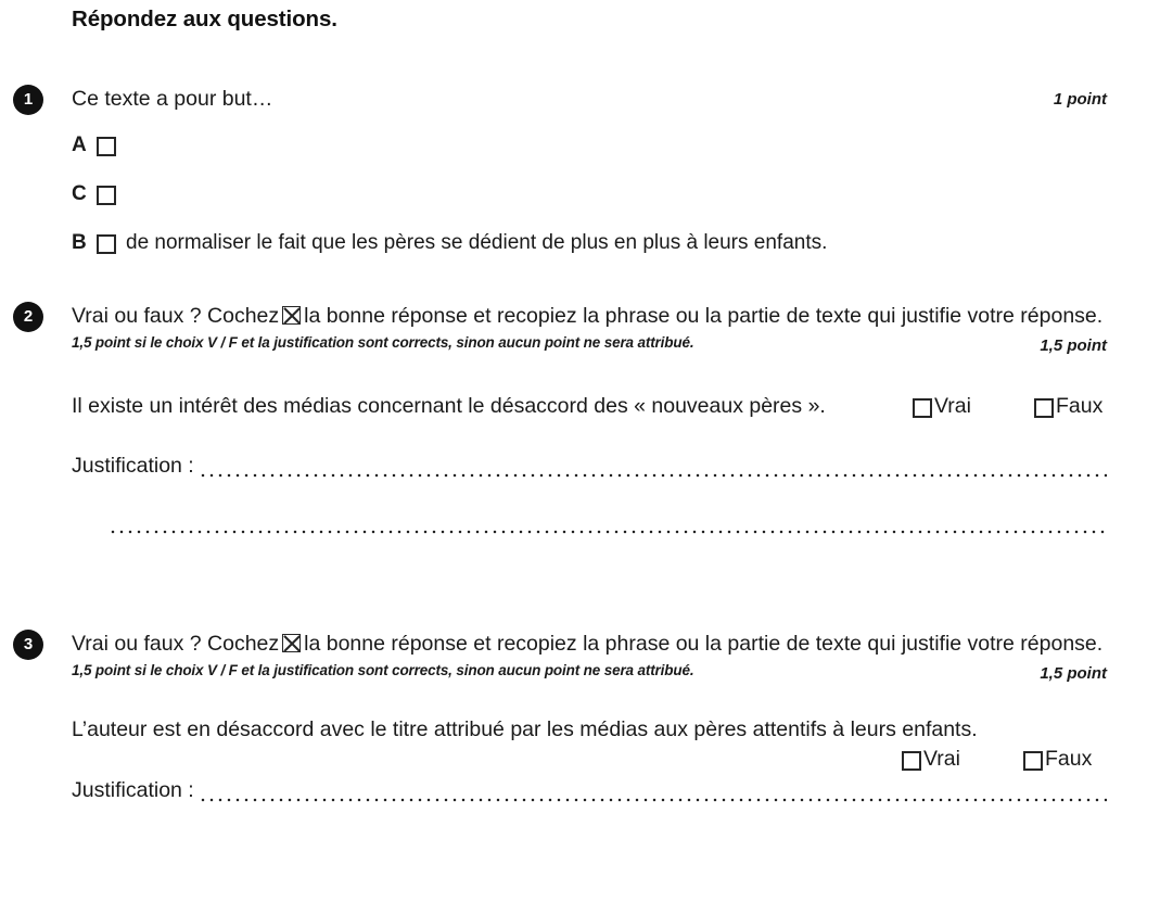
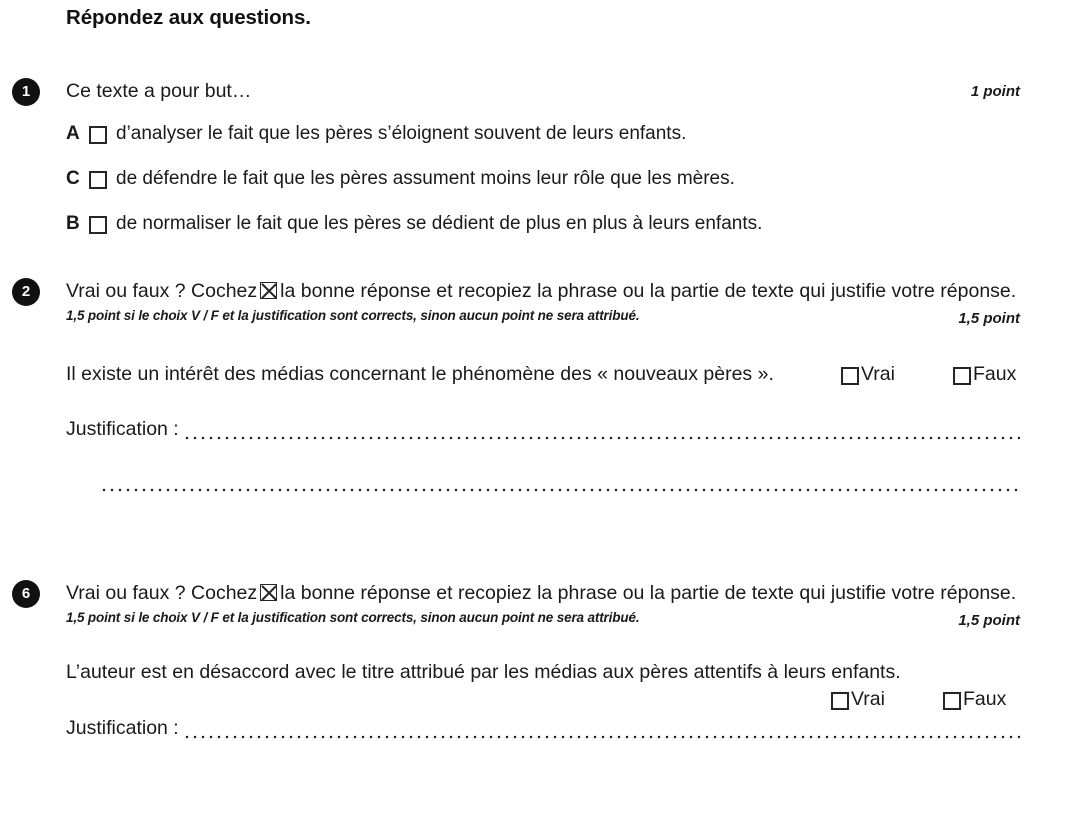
  Répondez aux questions.
  1
  Ce texte a pour but…
  1 point
  A
+ d’analyser le fait que les pères s’éloignent souvent de leurs enfants.
  C
+ de défendre le fait que les pères assument moins leur rôle que les mères.
  B
  de normaliser le fait que les pères se dédient de plus en plus à leurs enfants.
  2
  Vrai ou faux ? Cochez la bonne réponse et recopiez la phrase ou la partie de texte qui justifie votre réponse.
  1,5 point
  1,5 point si le choix V / F et la justification sont corrects, sinon aucun point ne sera attribué.
- Il existe un intérêt des médias concernant le désaccord des « nouveaux pères ».
+ Il existe un intérêt des médias concernant le phénomène des « nouveaux pères ».
  Vrai
  Faux
  Justification :
- 3
+ 6
  Vrai ou faux ? Cochez la bonne réponse et recopiez la phrase ou la partie de texte qui justifie votre réponse.
  1,5 point
  1,5 point si le choix V / F et la justification sont corrects, sinon aucun point ne sera attribué.
  L’auteur est en désaccord avec le titre attribué par les médias aux pères attentifs à leurs enfants.
  Vrai
  Faux
  Justification :
